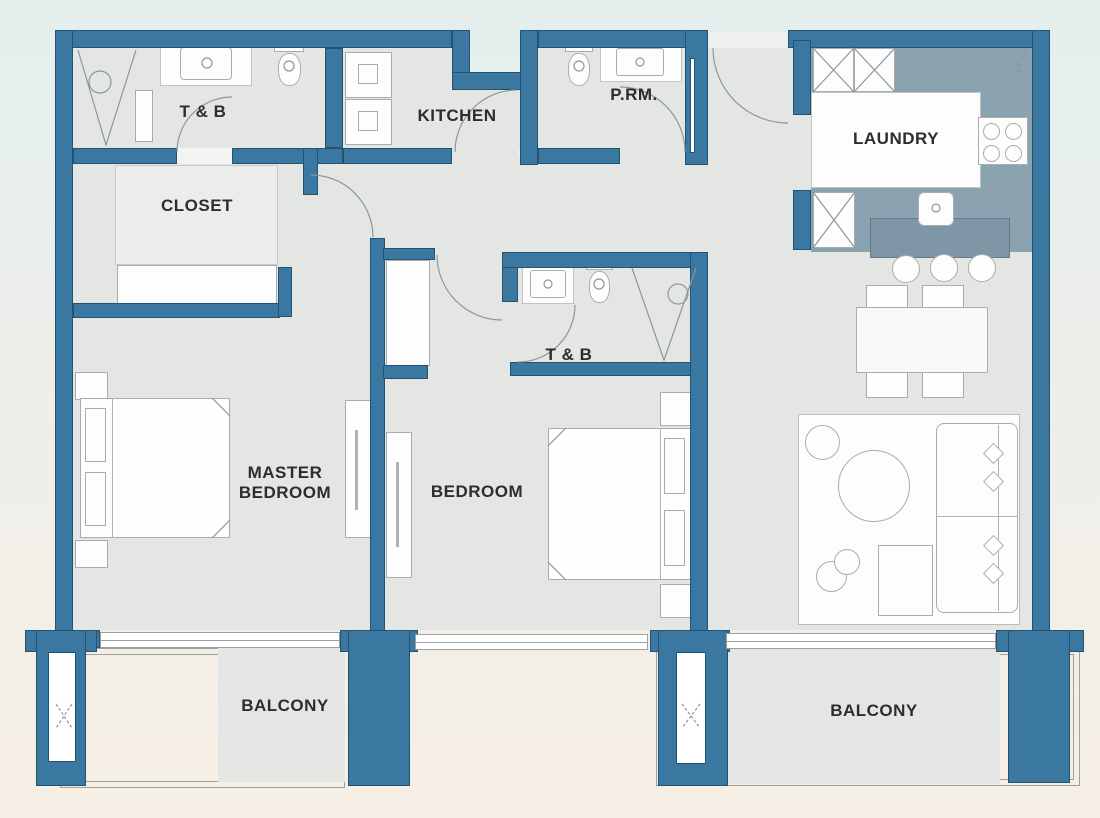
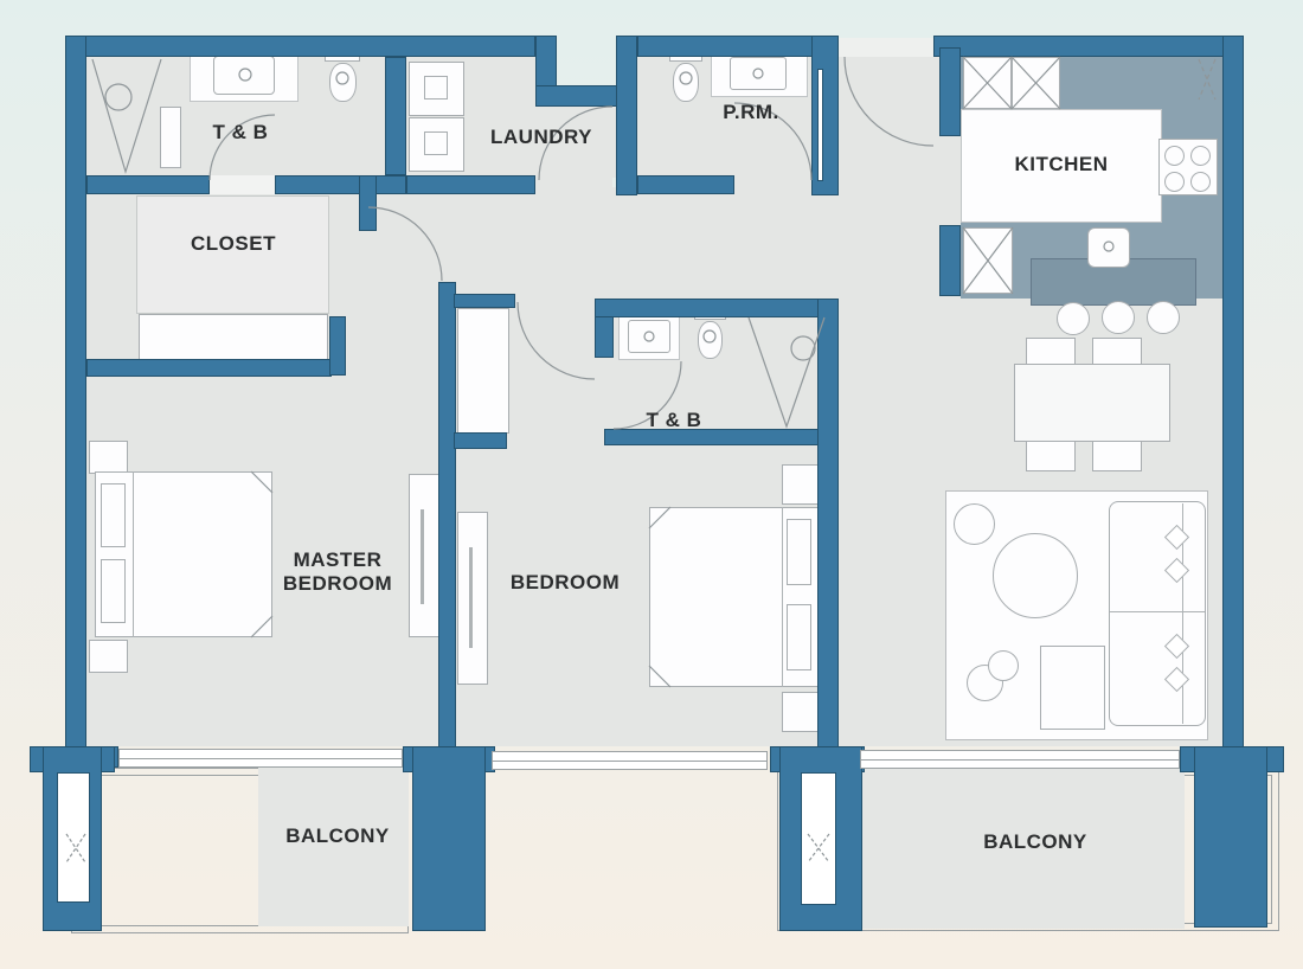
  T & B
  CLOSET
- KITCHEN
+ LAUNDRY
  P.RM.
- LAUNDRY
+ KITCHEN
  T & B
  MASTER
  BEDROOM
  BEDROOM
  BALCONY
  BALCONY
